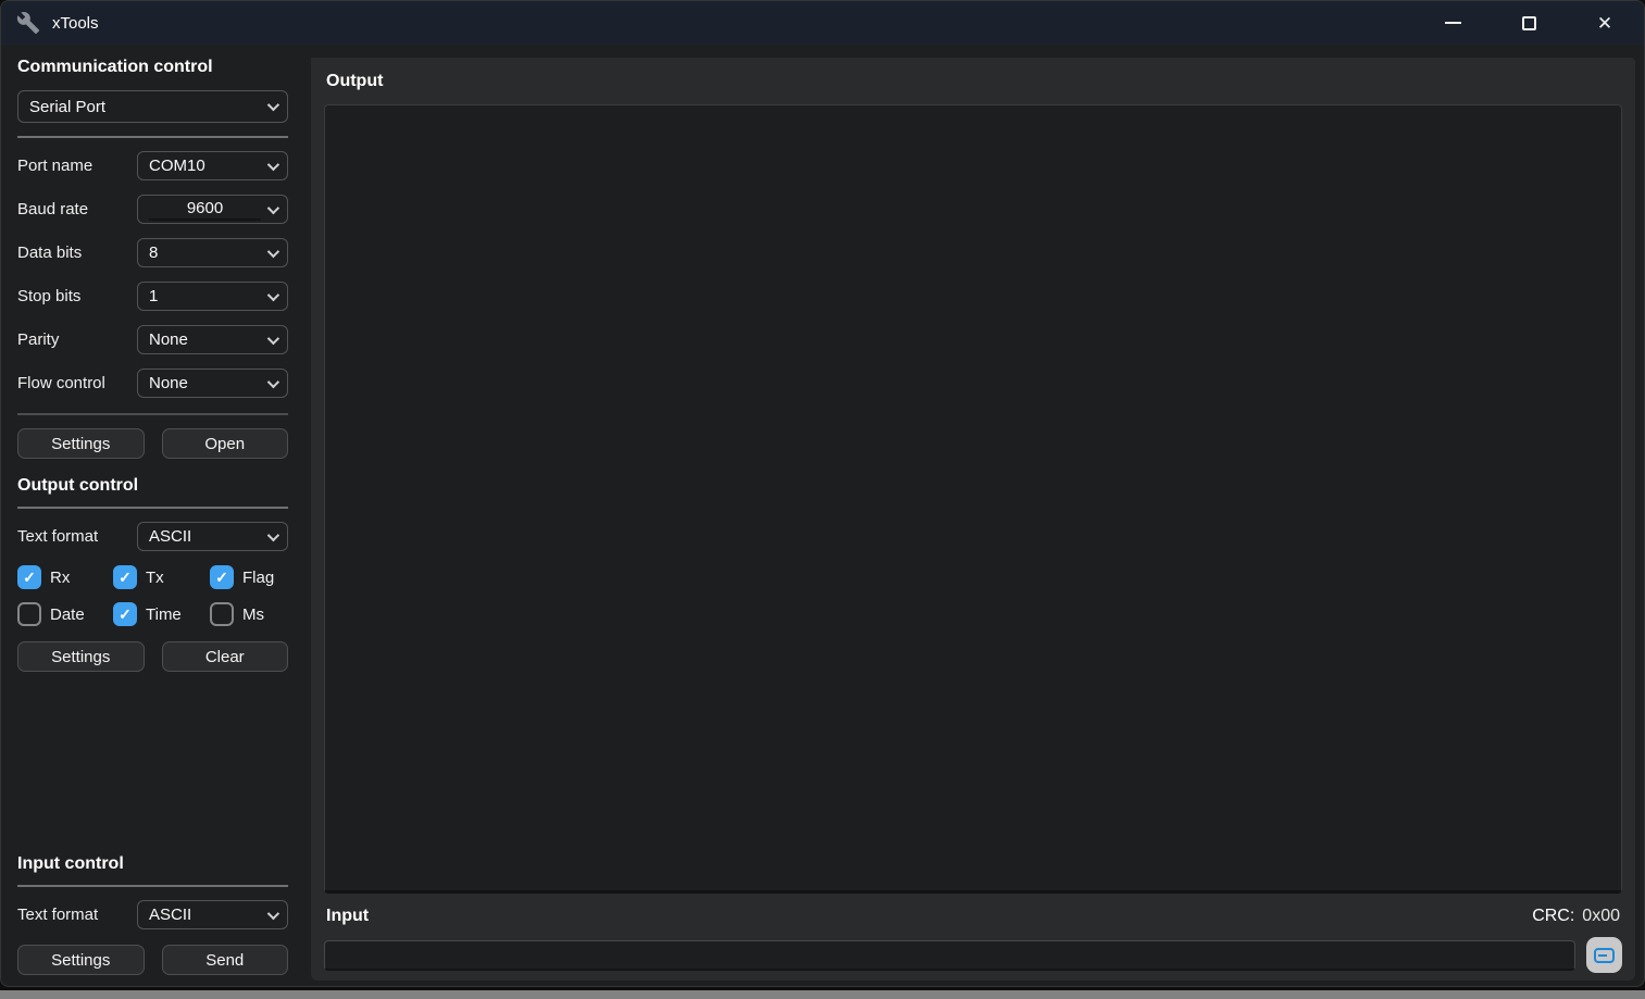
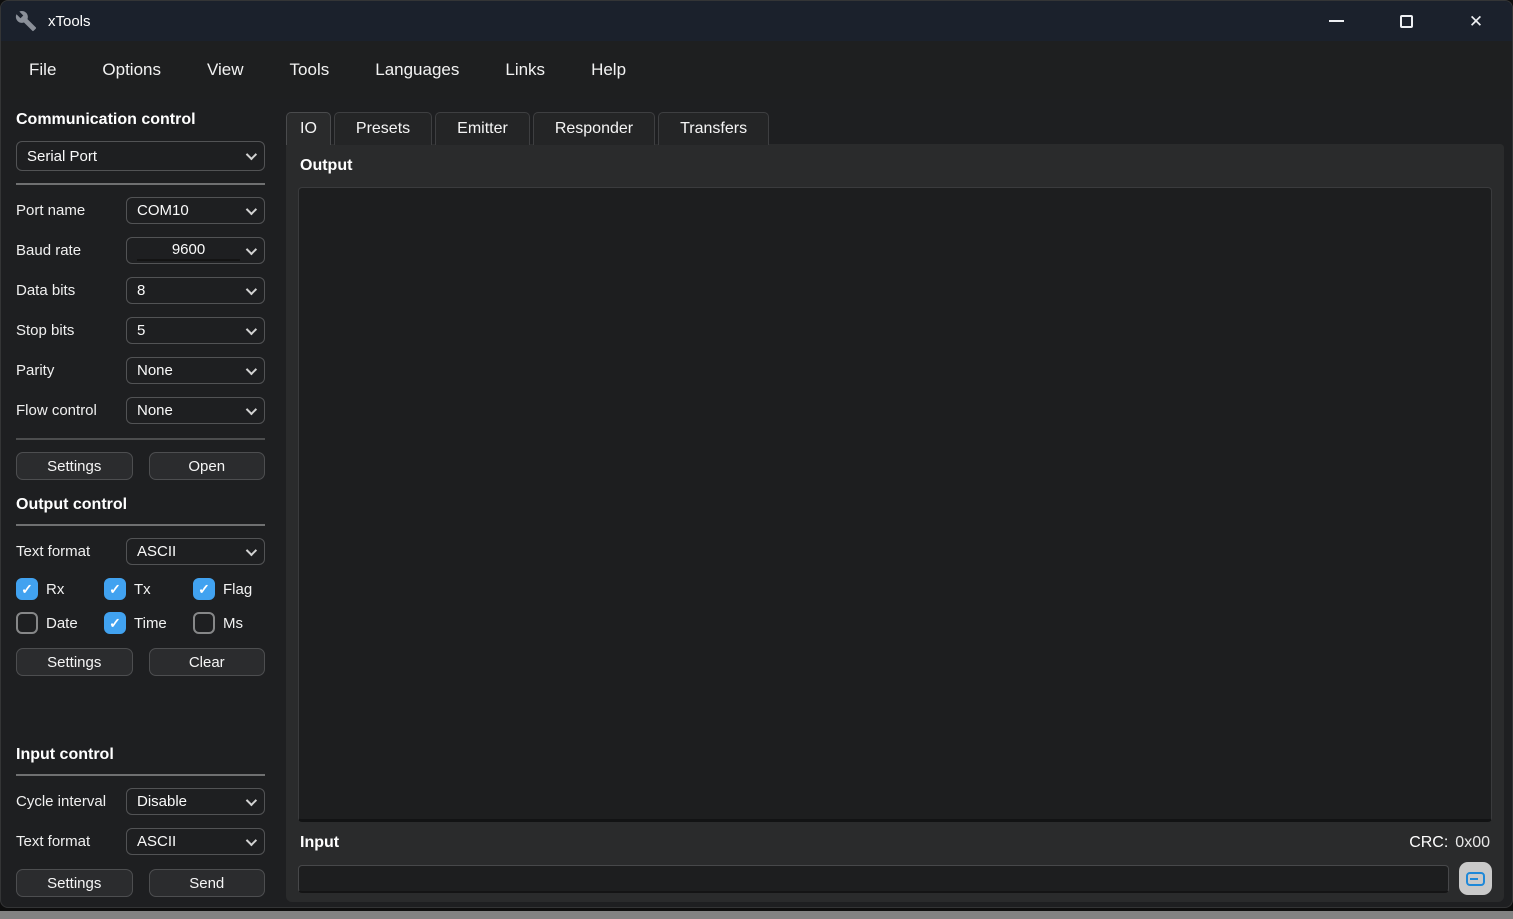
  xTools
  ✕
+ File
+ Options
+ View
+ Tools
+ Languages
+ Links
+ Help
  Communication control
  Serial Port
  Port name
  COM10
  Baud rate
  9600
  Data bits
  8
  Stop bits
- 1
+ 5
  Parity
  None
  Flow control
  None
  Settings
  Open
  Output control
  Text format
  ASCII
  Rx
  Tx
  Flag
  Date
  Time
  Ms
  Settings
  Clear
  Input control
+ Cycle interval
+ Disable
  Text format
  ASCII
  Settings
  Send
+ IO
+ Presets
+ Emitter
+ Responder
+ Transfers
  Output
  Input
  CRC:
  0x00
